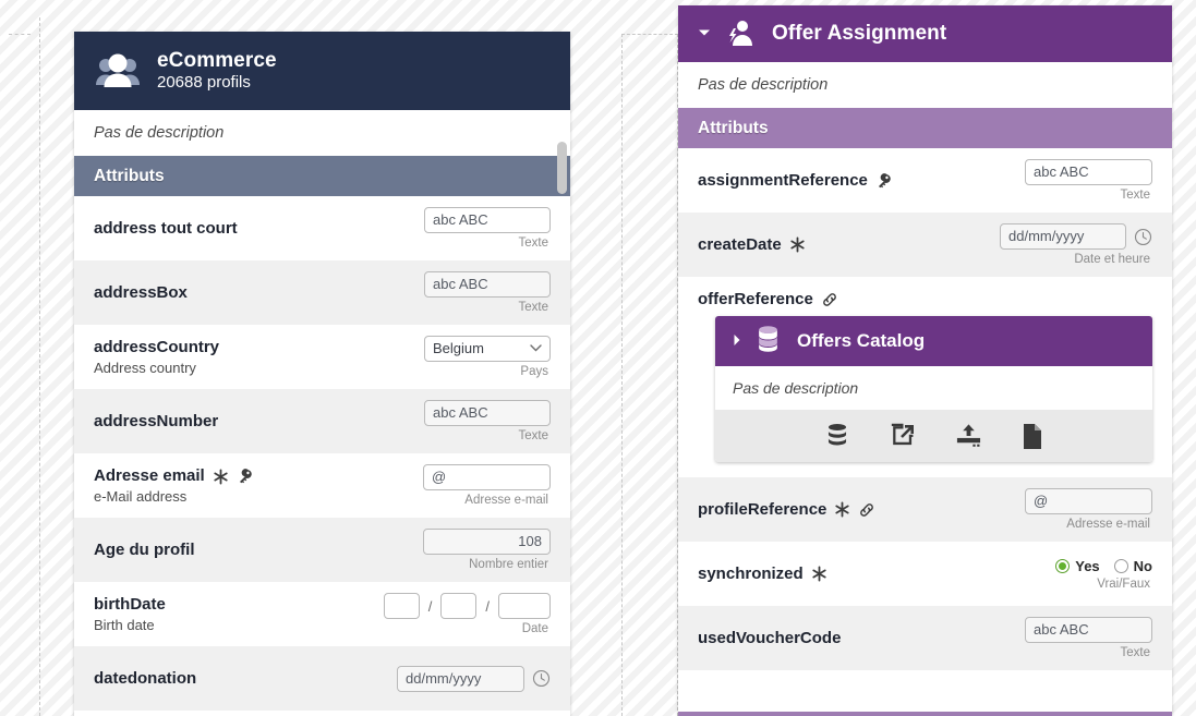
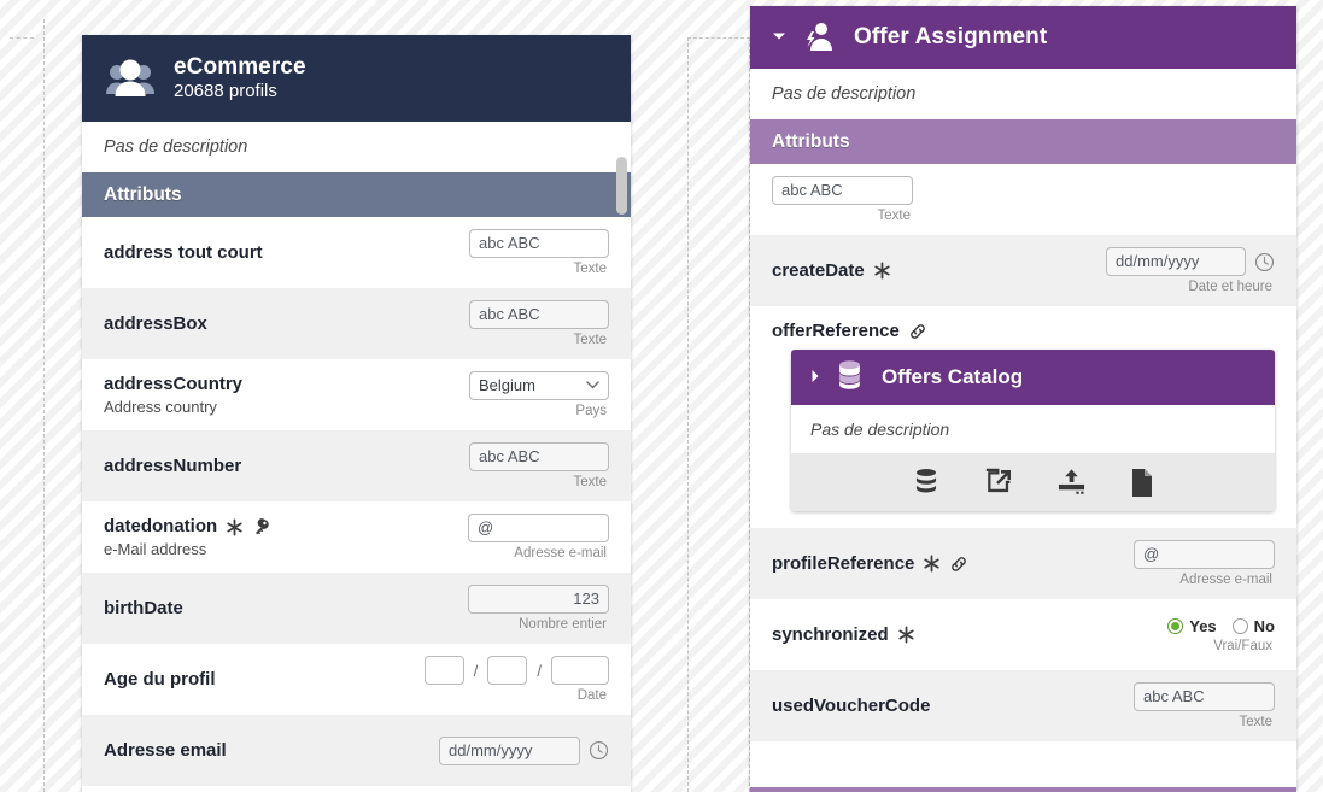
  eCommerce
  20688 profils
  Pas de description
  Attributs
  address tout court
  abc ABC
  Texte
  addressBox
  abc ABC
  Texte
  addressCountry
  Address country
  Belgium
  Pays
  addressNumber
  abc ABC
  Texte
- Adresse email
+ datedonation
  e-Mail address
  @
  Adresse e-mail
- Age du profil
+ birthDate
- 108
+ 123
  Nombre entier
- birthDate
+ Age du profil
- Birth date
  /
  /
  Date
- datedonation
+ Adresse email
  dd/mm/yyyy
  Offer Assignment
  Pas de description
  Attributs
- assignmentReference
  abc ABC
  Texte
  createDate
  dd/mm/yyyy
  Date et heure
  offerReference
  Offers Catalog
  Pas de description
  profileReference
  @
  Adresse e-mail
  synchronized
  Yes
  No
  Vrai/Faux
  usedVoucherCode
  abc ABC
  Texte
